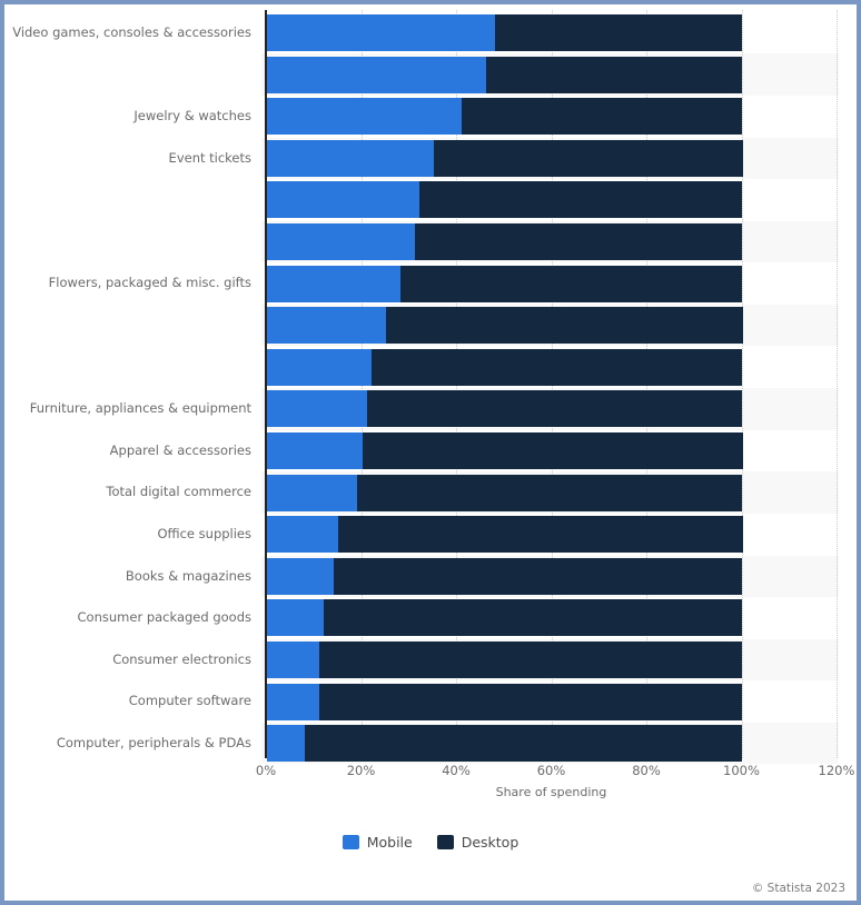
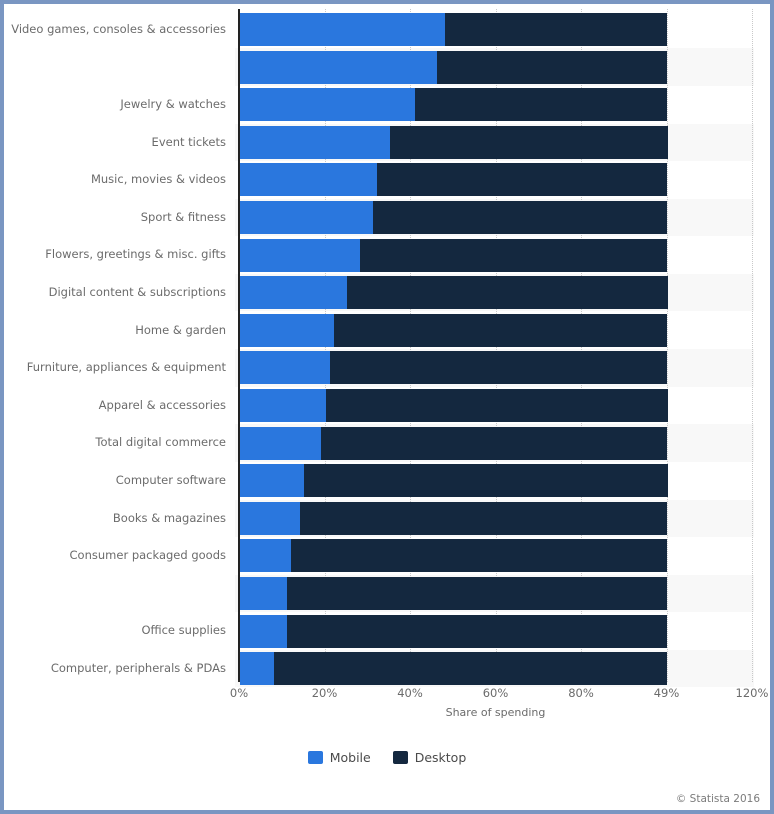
  Video games, consoles & accessories
  Jewelry & watches
  Event tickets
+ Music, movies & videos
+ Sport & fitness
- Flowers, packaged & misc. gifts
+ Flowers, greetings & misc. gifts
+ Digital content & subscriptions
+ Home & garden
  Furniture, appliances & equipment
  Apparel & accessories
  Total digital commerce
- Office supplies
+ Computer software
  Books & magazines
  Consumer packaged goods
- Consumer electronics
- Computer software
+ Office supplies
  Computer, peripherals & PDAs
  0%
  20%
  40%
  60%
  80%
- 100%
+ 49%
  120%
  Share of spending
  Mobile
  Desktop
- © Statista 2023
+ © Statista 2016
